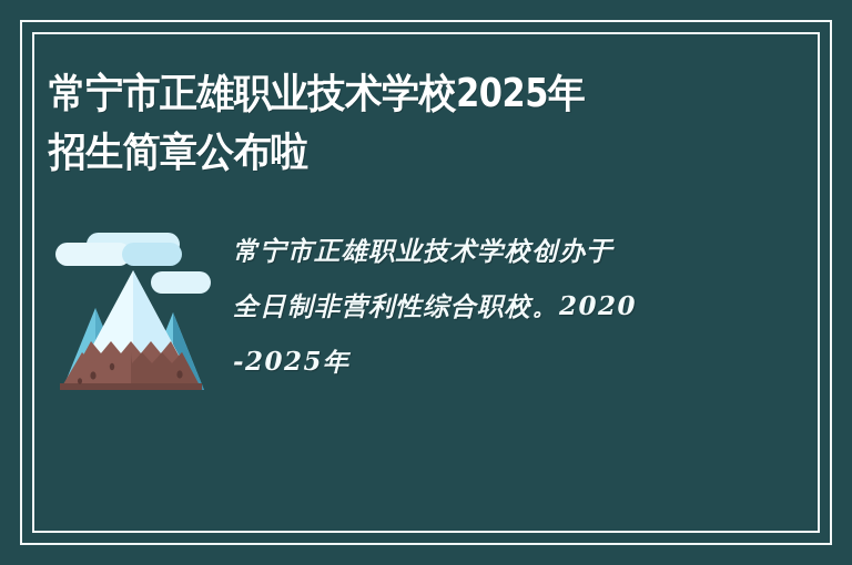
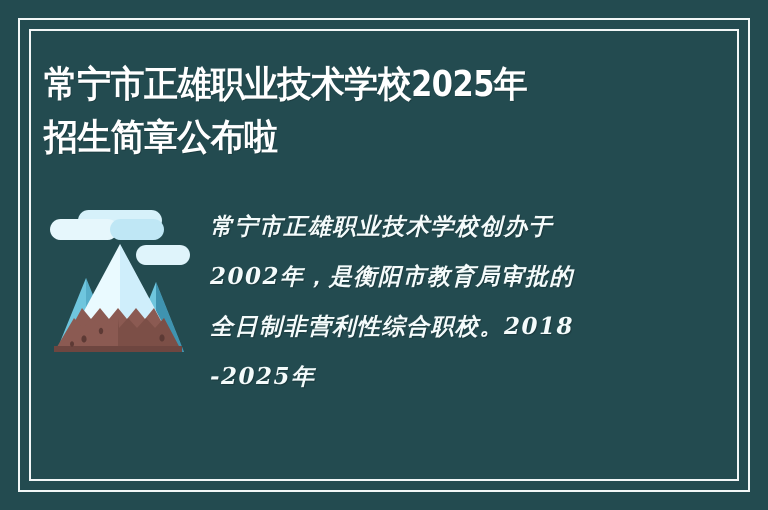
  常宁市正雄职业技术学校2025年
  招生简章公布啦
  常宁市正雄职业技术学校创办于
+ 2002年，是衡阳市教育局审批的
- 全日制非营利性综合职校。2020
+ 全日制非营利性综合职校。2018
  -2025年
